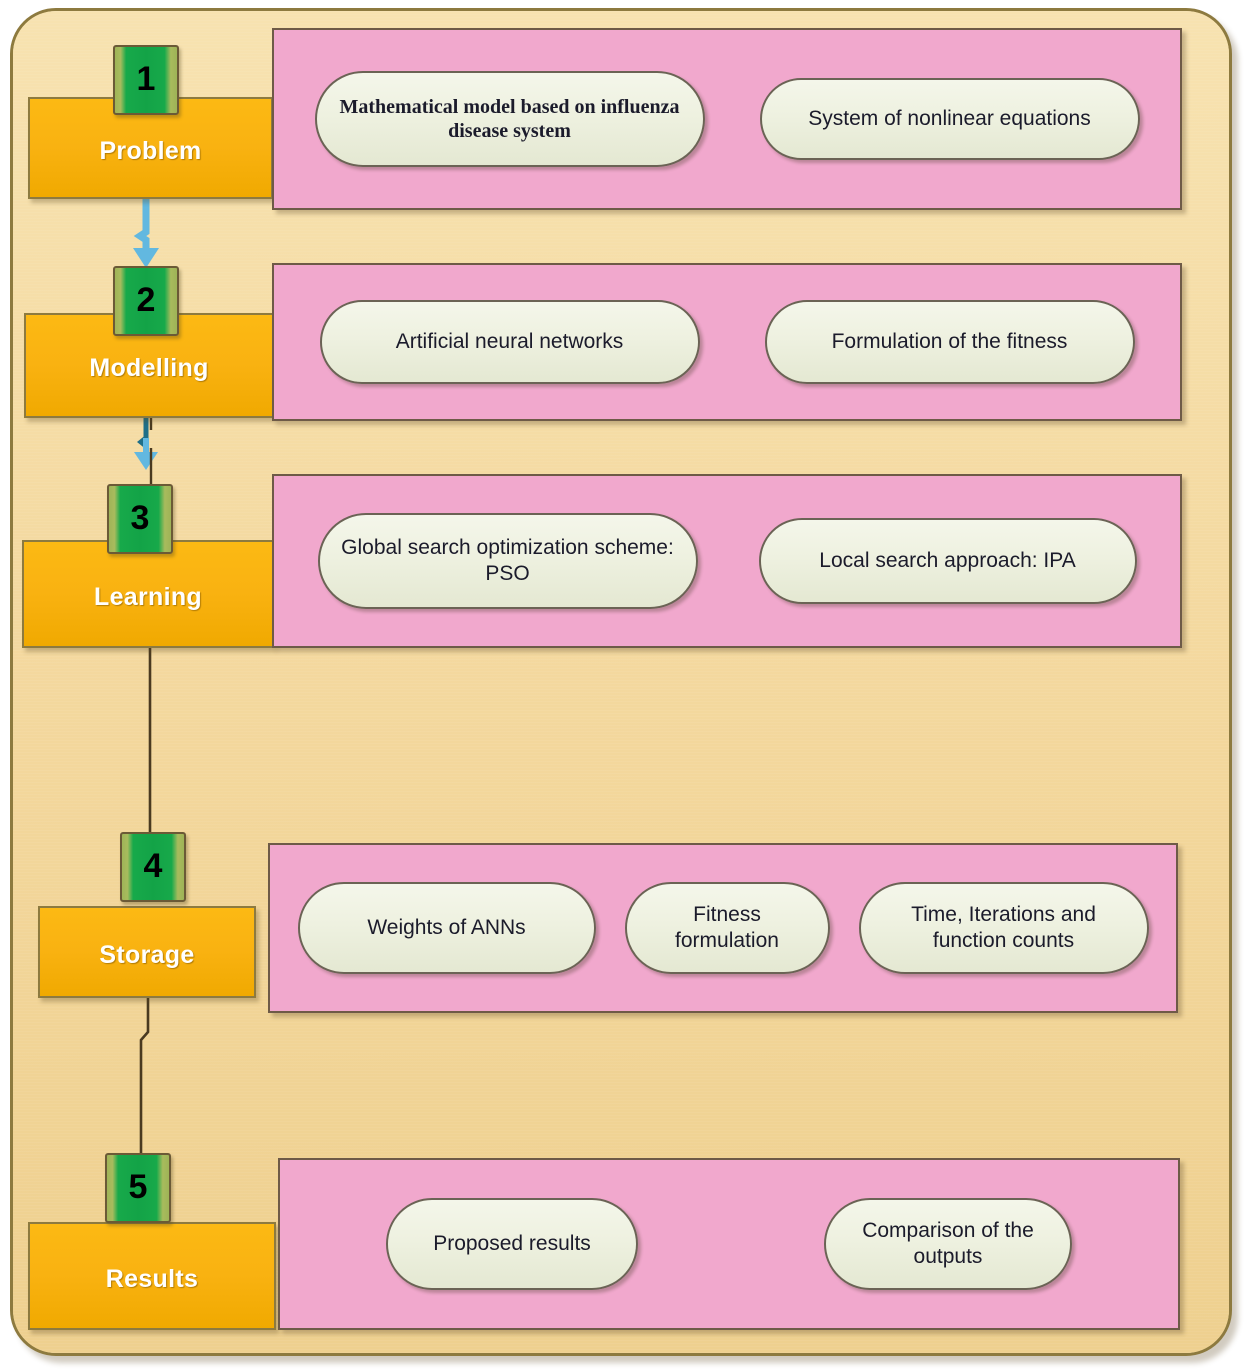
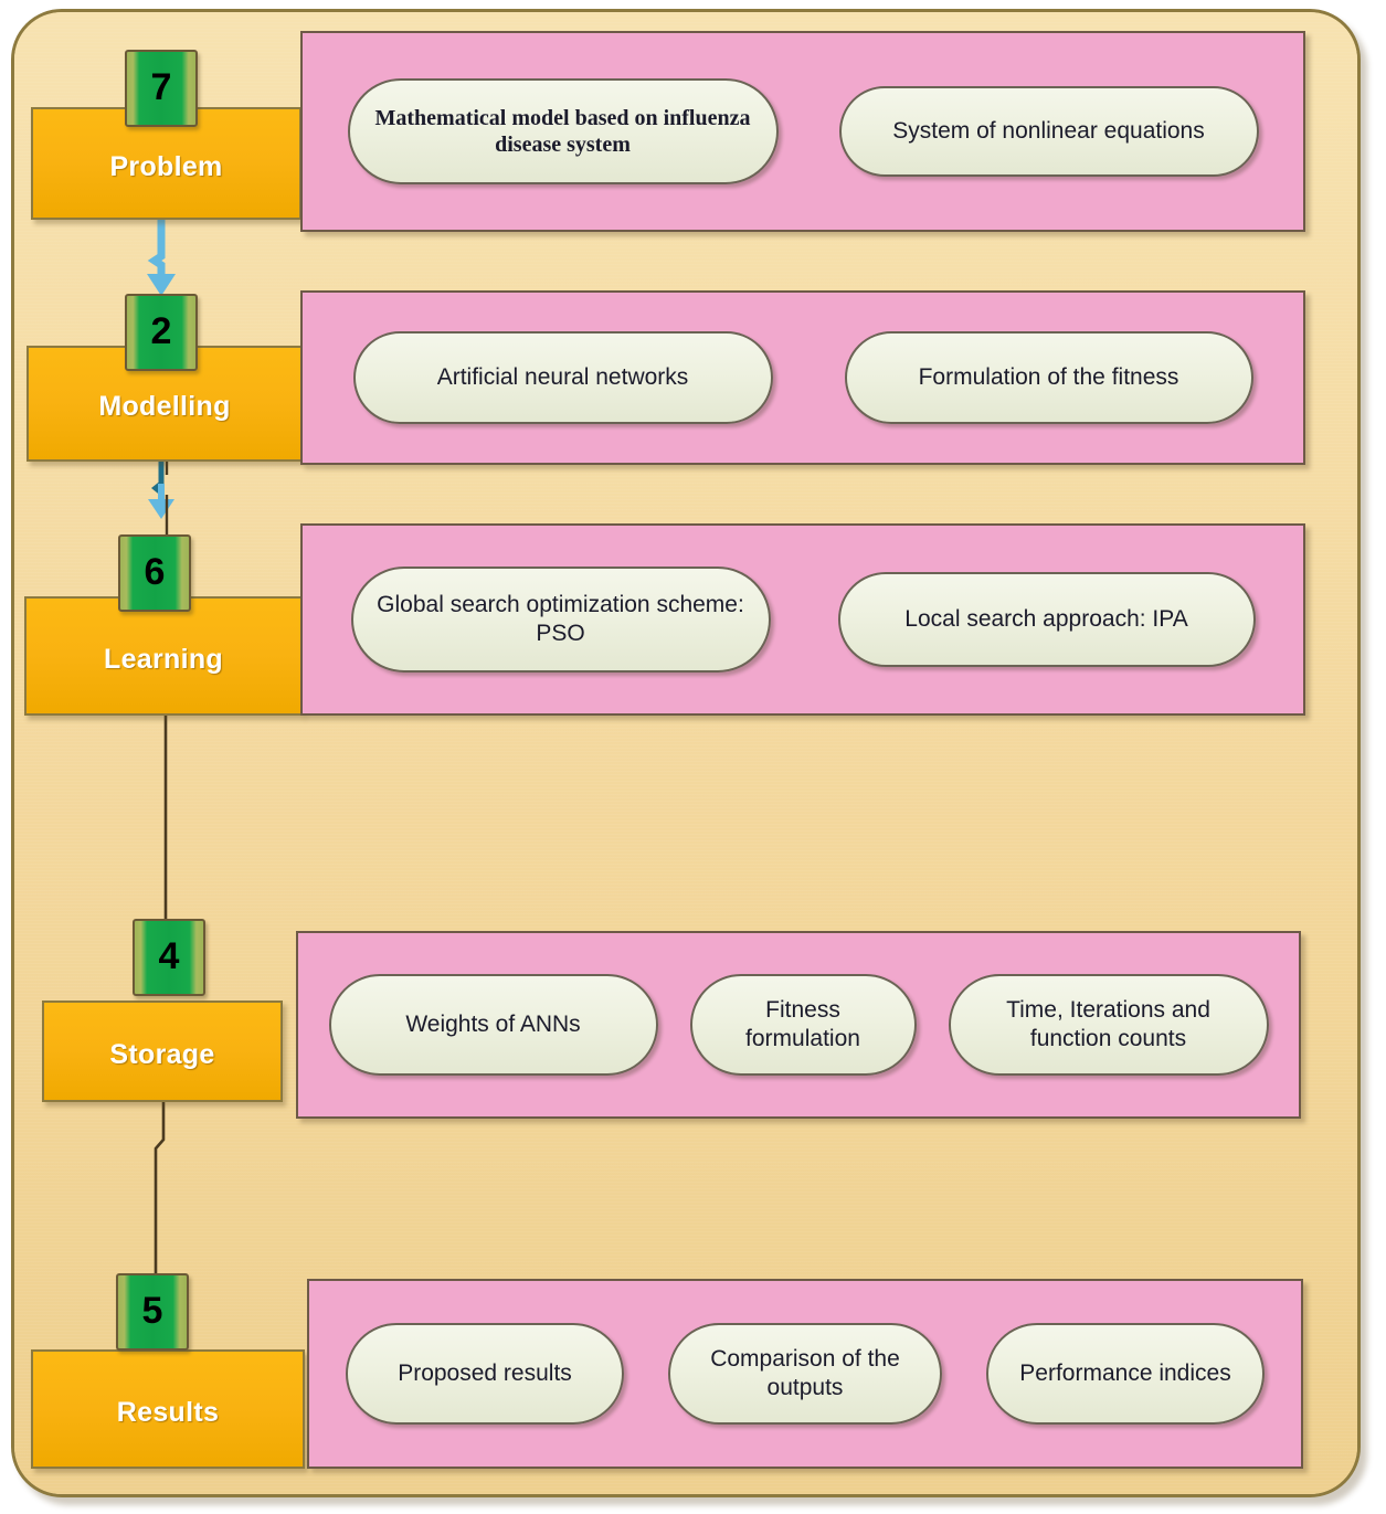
  Mathematical model based on influenza disease system
  System of nonlinear equations
  Problem
- 1
+ 7
  Artificial neural networks
  Formulation of the fitness
  Modelling
  2
  Global search optimization scheme: PSO
  Local search approach: IPA
  Learning
- 3
+ 6
  Weights of ANNs
  Fitness formulation
  Time, Iterations and function counts
  Storage
  4
  Proposed results
  Comparison of the outputs
+ Performance indices
  Results
  5
